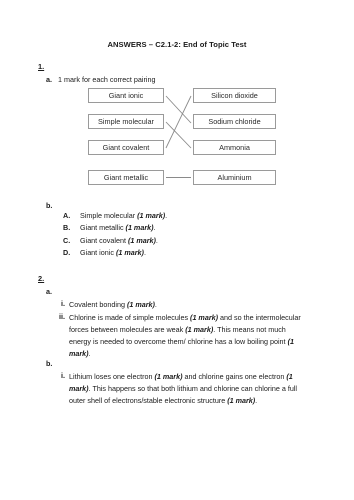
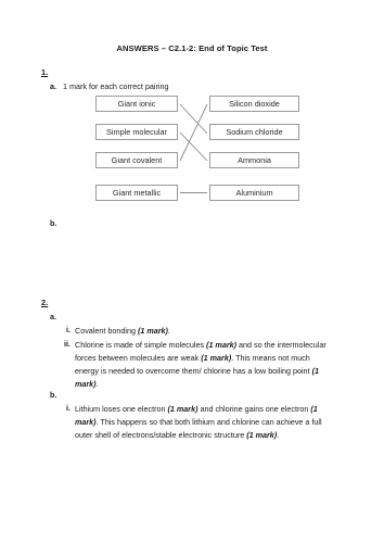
  ANSWERS – C2.1-2: End of Topic Test
  1.
  a.
  1 mark for each correct pairing
  Giant ionic
  Simple molecular
  Giant covalent
  Giant metallic
  Silicon dioxide
  Sodium chloride
  Ammonia
  Aluminium
  b.
- A.
- Simple molecular (1 mark).
- B.
- Giant metallic (1 mark).
- C.
- Giant covalent (1 mark).
- D.
- Giant ionic (1 mark).
  2.
  a.
  i.
  Covalent bonding (1 mark).
  ii.
  Chlorine is made of simple molecules (1 mark) and so the intermolecular forces between molecules are weak (1 mark). This means not much energy is needed to overcome them/ chlorine has a low boiling point (1 mark).
  b.
  i.
- Lithium loses one electron (1 mark) and chlorine gains one electron (1 mark). This happens so that both lithium and chlorine can chlorine a full outer shell of electrons/stable electronic structure (1 mark).
+ Lithium loses one electron (1 mark) and chlorine gains one electron (1 mark). This happens so that both lithium and chlorine can achieve a full outer shell of electrons/stable electronic structure (1 mark).
